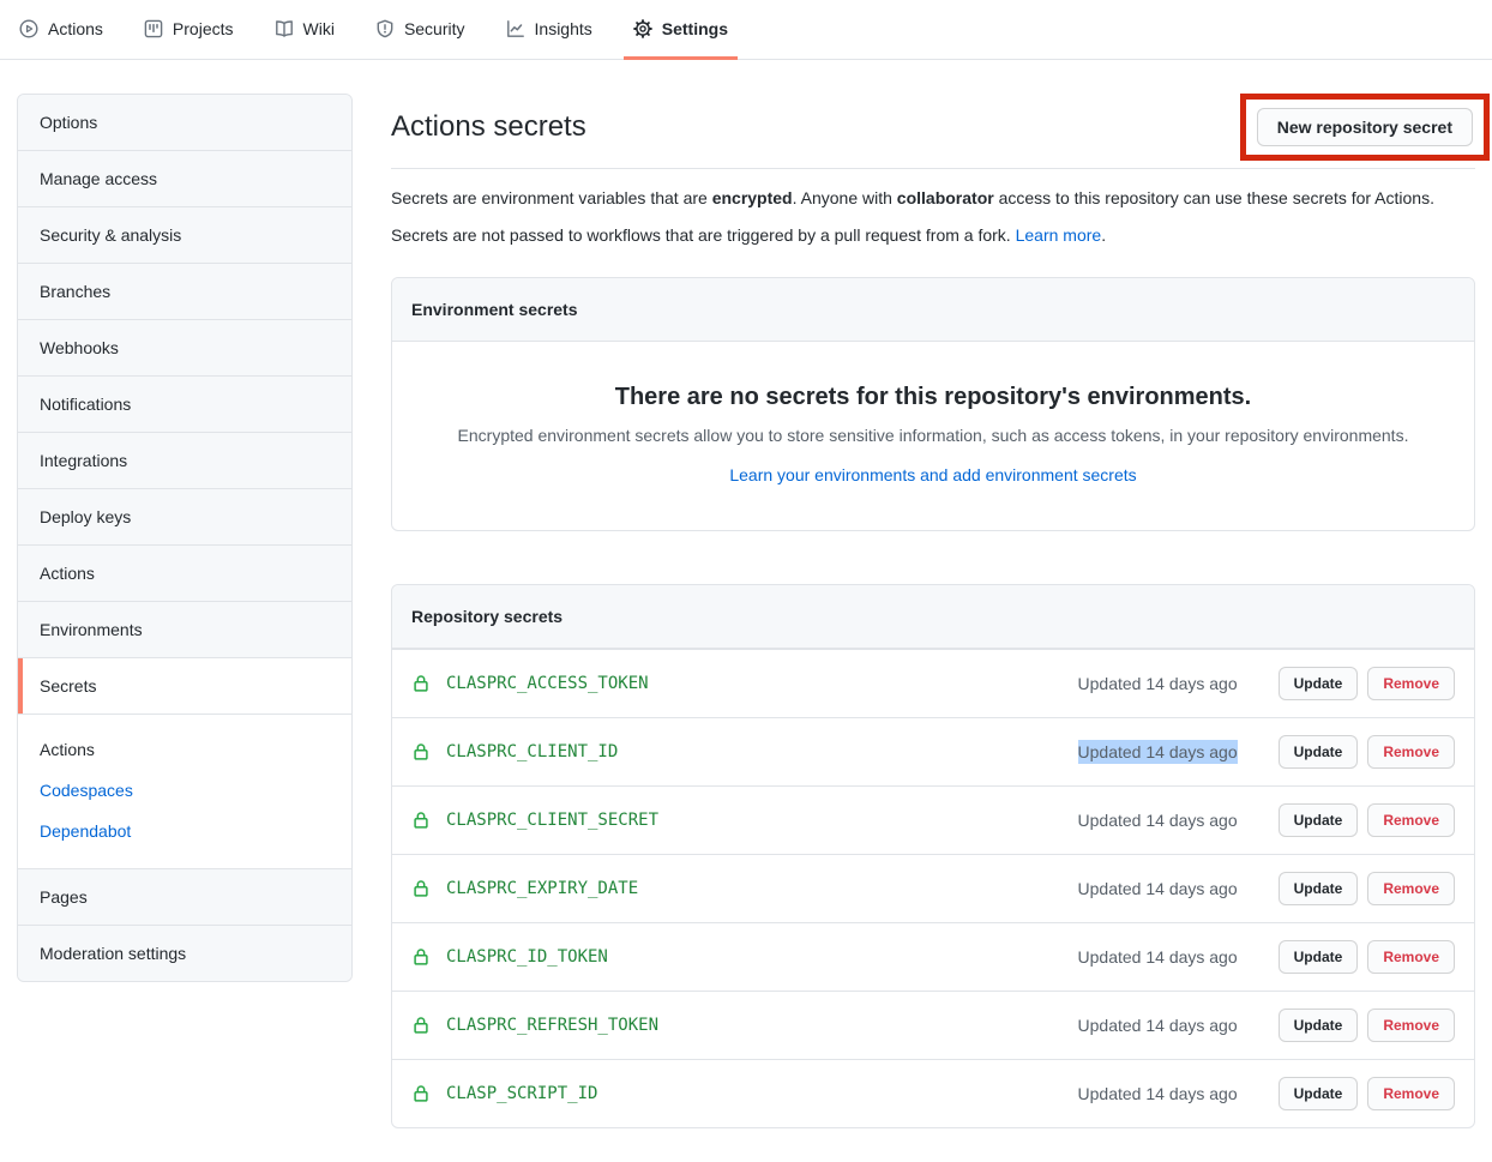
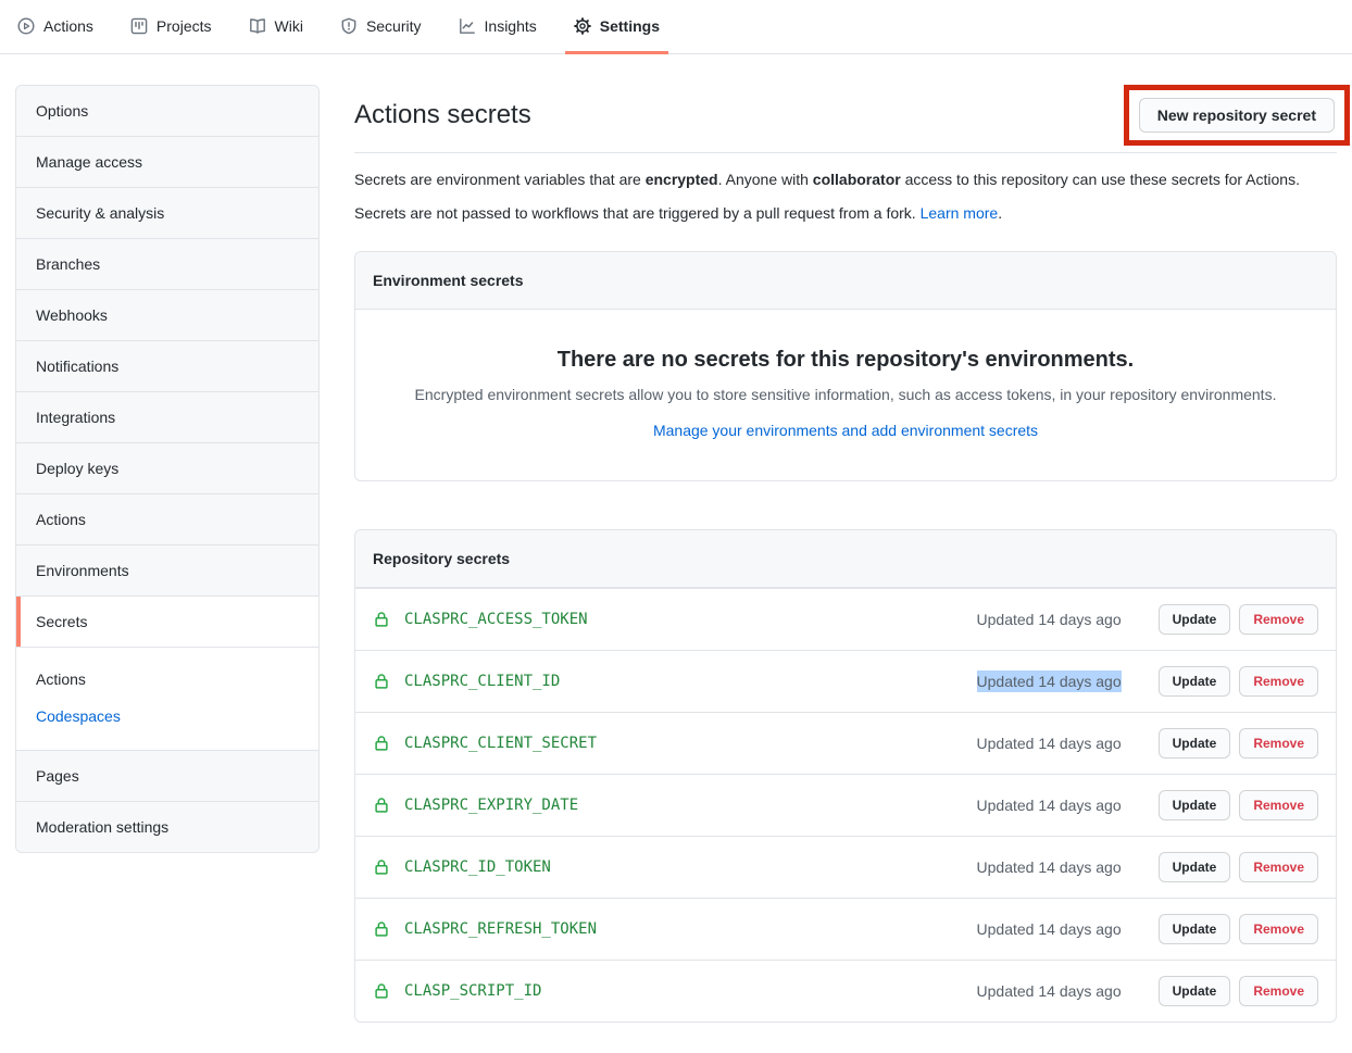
  Actions
  Projects
  Wiki
  Security
  Insights
  Settings
  Options
  Manage access
  Security & analysis
  Branches
  Webhooks
  Notifications
  Integrations
  Deploy keys
  Actions
  Environments
  Secrets
  Actions
  Codespaces
- Dependabot
  Pages
  Moderation settings
  Actions secrets
  New repository secret
  Secrets are environment variables that are encrypted. Anyone with collaborator access to this repository can use these secrets for Actions.
  Secrets are not passed to workflows that are triggered by a pull request from a fork. Learn more.
  Environment secrets
  There are no secrets for this repository's environments.
  Encrypted environment secrets allow you to store sensitive information, such as access tokens, in your repository environments.
- Learn your environments and add environment secrets
+ Manage your environments and add environment secrets
  Repository secrets
  CLASPRC_ACCESS_TOKEN
  Updated 14 days ago
  Update
  Remove
  CLASPRC_CLIENT_ID
  Updated 14 days ago
  Update
  Remove
  CLASPRC_CLIENT_SECRET
  Updated 14 days ago
  Update
  Remove
  CLASPRC_EXPIRY_DATE
  Updated 14 days ago
  Update
  Remove
  CLASPRC_ID_TOKEN
  Updated 14 days ago
  Update
  Remove
  CLASPRC_REFRESH_TOKEN
  Updated 14 days ago
  Update
  Remove
  CLASP_SCRIPT_ID
  Updated 14 days ago
  Update
  Remove
